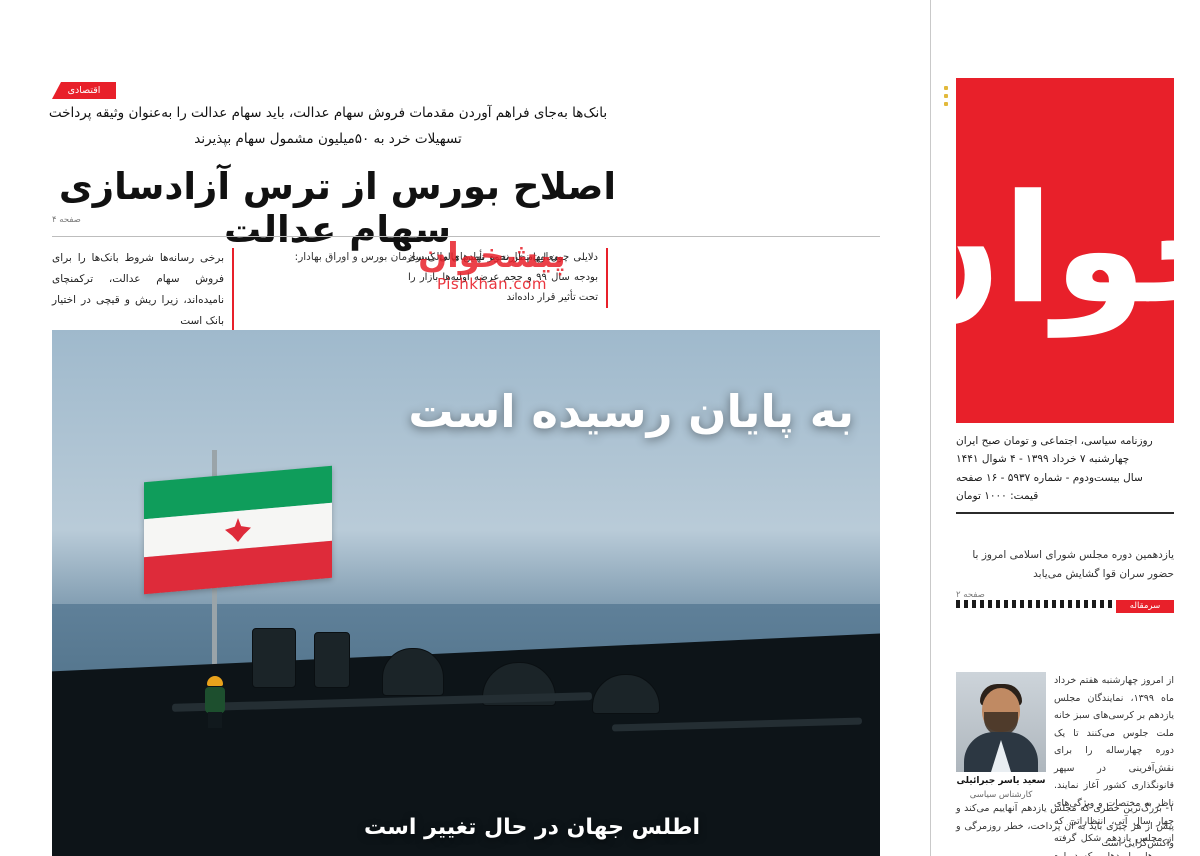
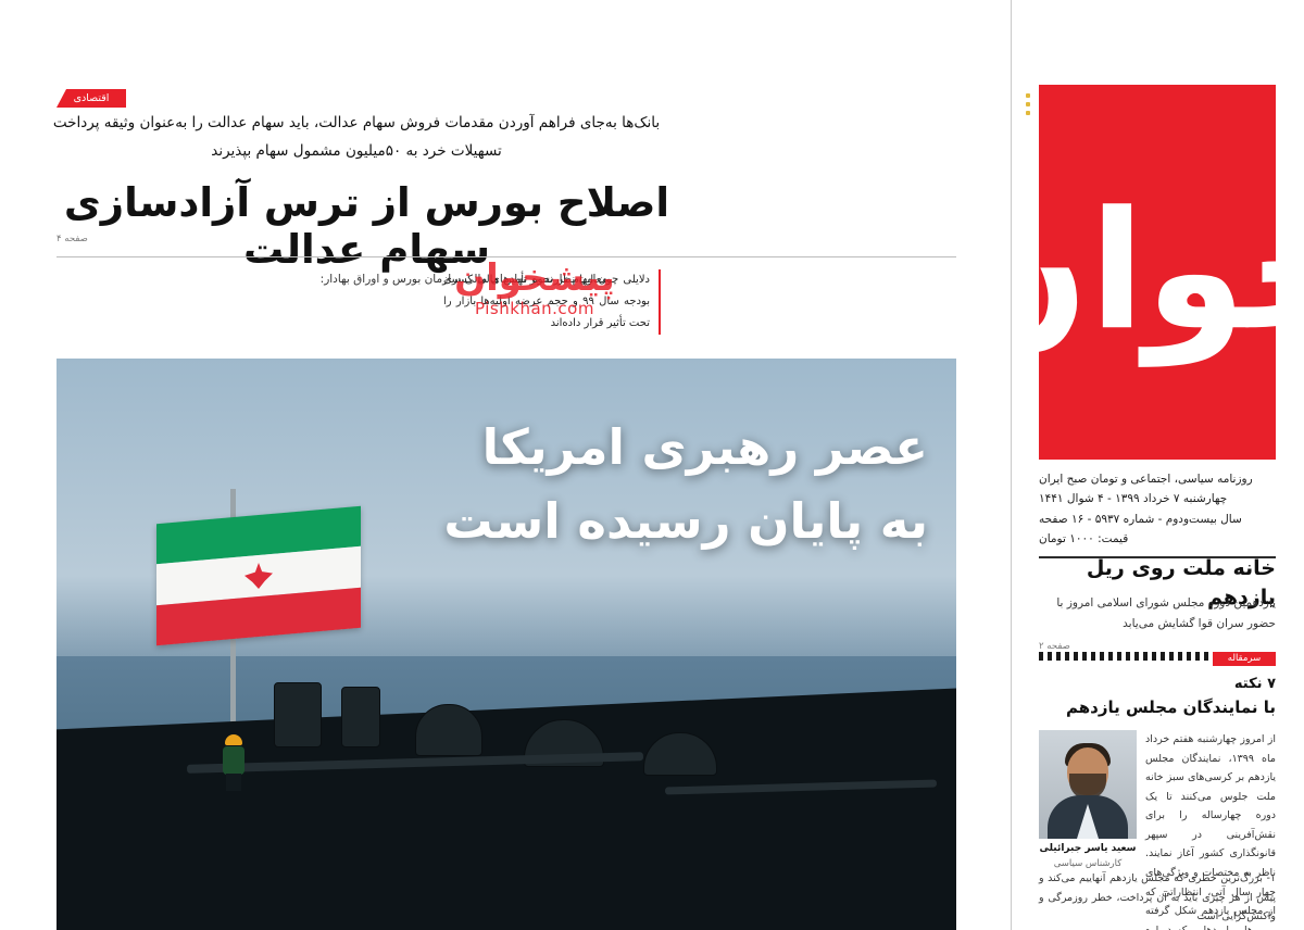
  اقتصادی
  بانک‌ها به‌جای فراهم آوردن مقدمات فروش سهام عدالت، باید سهام عدالت را به‌عنوان وثیقه پرداخت تسهیلات خرد به ۵۰میلیون مشمول سهام بپذیرند
  اصلاح بورس از ترس آزادسازی سهام عدالت
  صفحه ۴
- برخی رسانه‌ها شروط بانک‌ها را برای فروش سهام عدالت، ترکمنچای نامیده‌اند، زیرا ریش و قیچی در اختیار بانک است
  معاون نظارت بر نهادهای مالی سازمان بورس و اوراق بهادار:
  دلایلی چون ابهام در نحوه تأمین مالی کسری بودجه سال ۹۹ و حجم عرضه اولیه‌ها بازار را تحت تأثیر قرار داده‌اند
  پیشخوان
  Pishkhan.com
+ عصر رهبری امریکا
  به پایان رسیده است
- اطلس جهان در حال تغییر است
  روزنامه سیاسی، اجتماعی و تومان صبح ایران
  چهارشنبه ۷ خرداد ۱۳۹۹ - ۴ شوال ۱۴۴۱
  سال بیست‌ودوم - شماره ۵۹۳۷ - ۱۶ صفحه
  قیمت: ۱۰۰۰ تومان
+ خانه ملت روی ریل یازدهم
  یازدهمین دوره مجلس شورای اسلامی امروز با حضور سران قوا گشایش می‌یابد
  صفحه ۲
  سرمقاله
+ ۷ نکته
+ با نمایندگان مجلس یازدهم
  از امروز چهارشنبه هفتم خرداد ماه ۱۳۹۹، نمایندگان مجلس یازدهم بر کرسی‌های سبز خانه ملت جلوس می‌کنند تا یک دوره چهارساله را برای نقشآفرینی در سپهر قانونگذاری کشور آغاز نمایند. ناظر به مختصات و ویژگی‌های چهار سال آتی، انتظاراتی که از مجلس یازدهم شکل گرفته
  سعید یاسر جبرائیلی
  کارشناس سیاسی
  ۱- بزرگ‌ترین خطری که مجلس یازدهم آنهاییم می‌کند و پیش از هر چیزی باید به آن پرداخت، خطر روزمرگی و واکنش‌گرایی است
